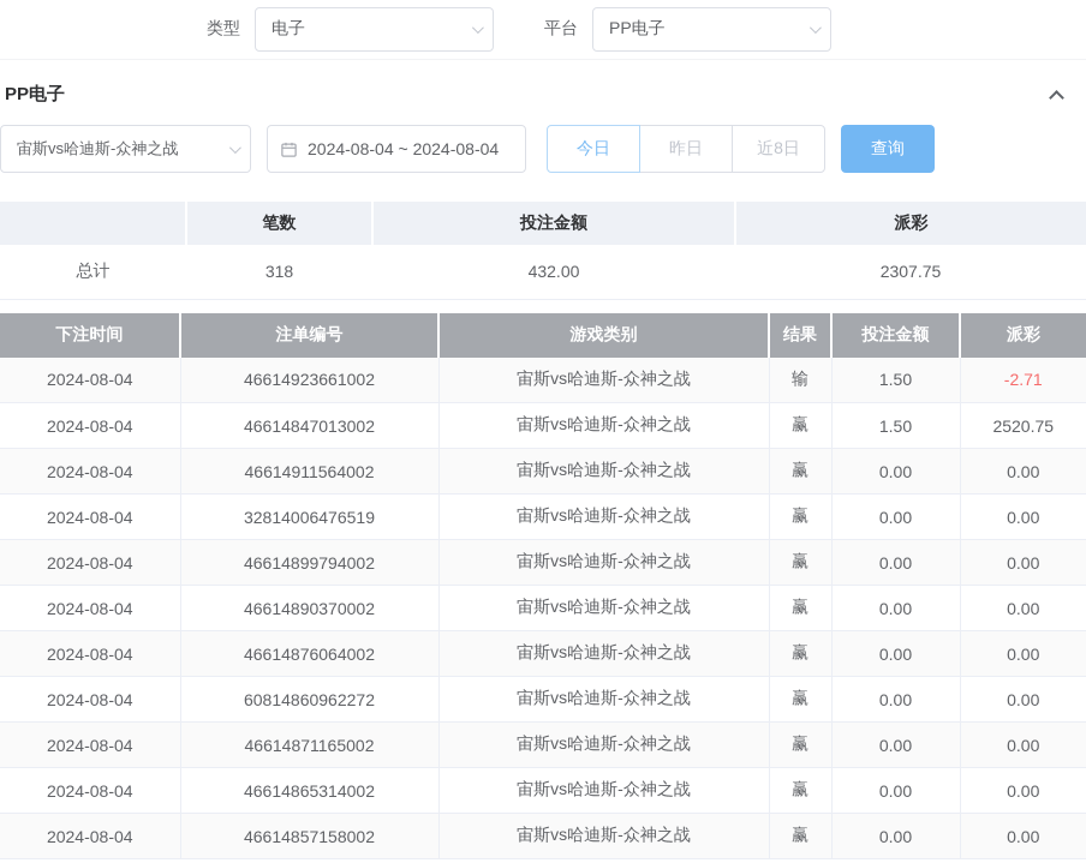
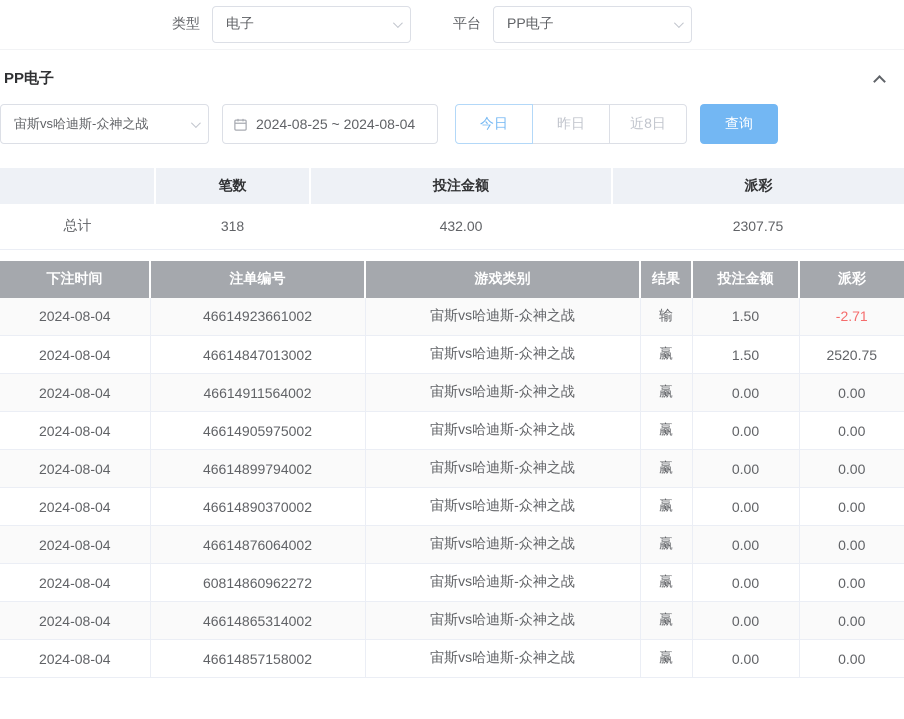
  类型
  电子
  平台
  PP电子
  PP电子
  宙斯vs哈迪斯-众神之战
- 2024-08-04 ~ 2024-08-04
+ 2024-08-25 ~ 2024-08-04
  今日
  昨日
  近8日
  查询
  	笔数	投注金额	派彩
  总计	318	432.00	2307.75
  下注时间	注单编号	游戏类别	结果	投注金额	派彩
  2024-08-04	46614923661002	宙斯vs哈迪斯-众神之战	输	1.50	-2.71
  2024-08-04	46614847013002	宙斯vs哈迪斯-众神之战	赢	1.50	2520.75
  2024-08-04	46614911564002	宙斯vs哈迪斯-众神之战	赢	0.00	0.00
- 2024-08-04	32814006476519	宙斯vs哈迪斯-众神之战	赢	0.00	0.00
+ 2024-08-04	46614905975002	宙斯vs哈迪斯-众神之战	赢	0.00	0.00
  2024-08-04	46614899794002	宙斯vs哈迪斯-众神之战	赢	0.00	0.00
  2024-08-04	46614890370002	宙斯vs哈迪斯-众神之战	赢	0.00	0.00
  2024-08-04	46614876064002	宙斯vs哈迪斯-众神之战	赢	0.00	0.00
  2024-08-04	60814860962272	宙斯vs哈迪斯-众神之战	赢	0.00	0.00
- 2024-08-04	46614871165002	宙斯vs哈迪斯-众神之战	赢	0.00	0.00
  2024-08-04	46614865314002	宙斯vs哈迪斯-众神之战	赢	0.00	0.00
  2024-08-04	46614857158002	宙斯vs哈迪斯-众神之战	赢	0.00	0.00
